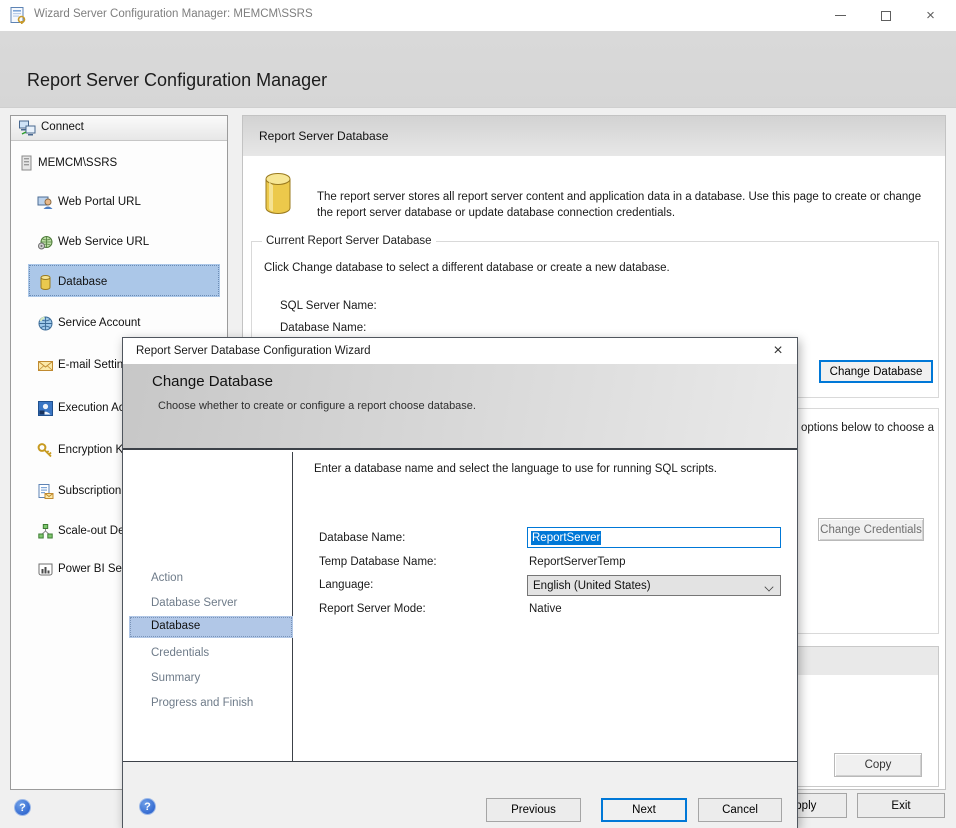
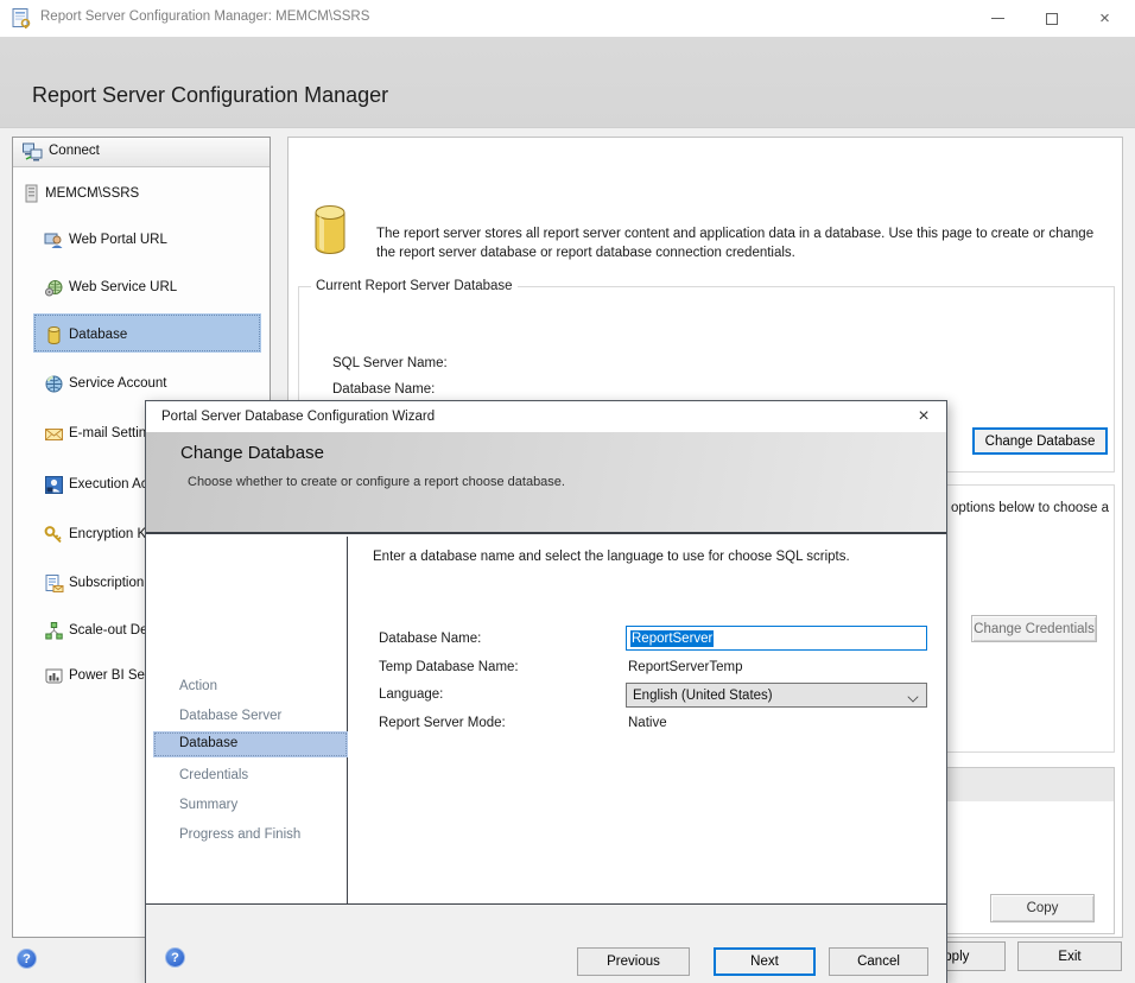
- Wizard Server Configuration Manager: MEMCM\SSRS
+ Report Server Configuration Manager: MEMCM\SSRS
  ×
  Report Server Configuration Manager
  Connect
  MEMCM\SSRS
  Web Portal URL
  Web Service URL
  Database
  Service Account
  E-mail Settin
  Encryption K
- Report Server Database
- The report server stores all report server content and application data in a database. Use this page to create or change the report server database or update database connection credentials.
+ The report server stores all report server content and application data in a database. Use this page to create or change the report server database or report database connection credentials.
  Current Report Server Database
- Click Change database to select a different database or create a new database.
  SQL Server Name:
  Database Name:
  Change Database
  options below to choose a
  Change Credentials
  Copy
  ?
  pply
  Exit
- Report Server Database Configuration Wizard
+ Portal Server Database Configuration Wizard
  ×
  Change Database
  Choose whether to create or configure a report choose database.
  Action
  Database Server
  Database
  Credentials
  Summary
  Progress and Finish
- Enter a database name and select the language to use for running SQL scripts.
+ Enter a database name and select the language to use for choose SQL scripts.
  Database Name:
  ReportServer
  Temp Database Name:
  ReportServerTemp
  Language:
  English (United States)
  Report Server Mode:
  Native
  ?
  Previous
  Next
  Cancel
